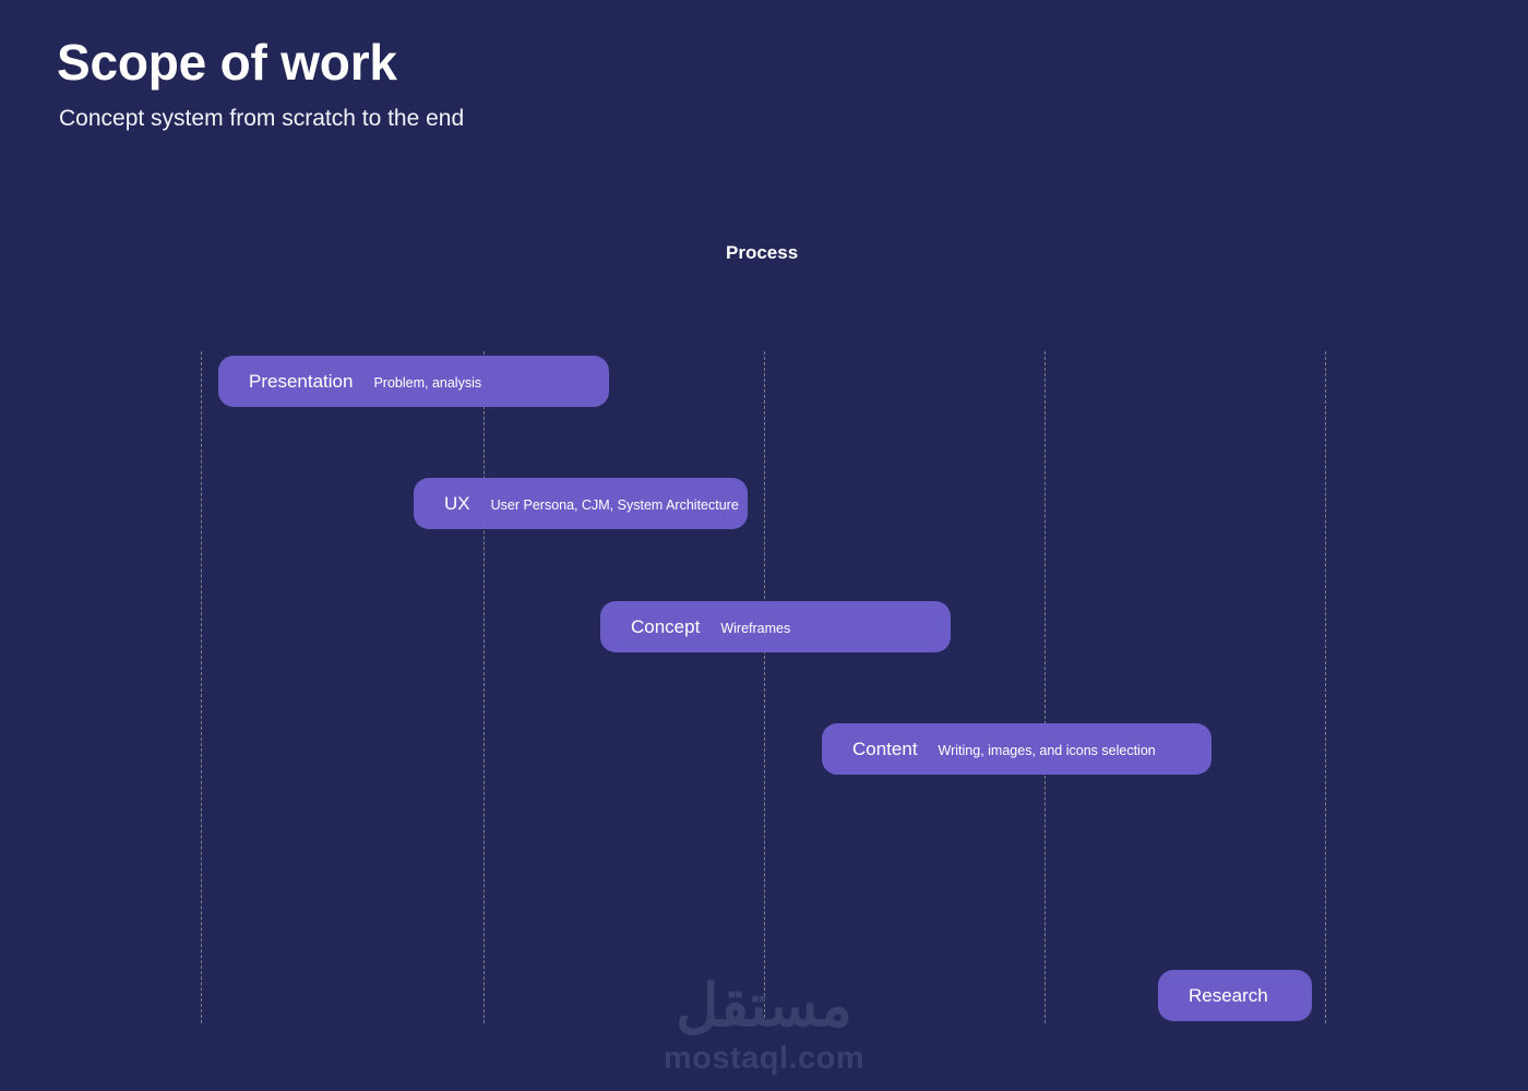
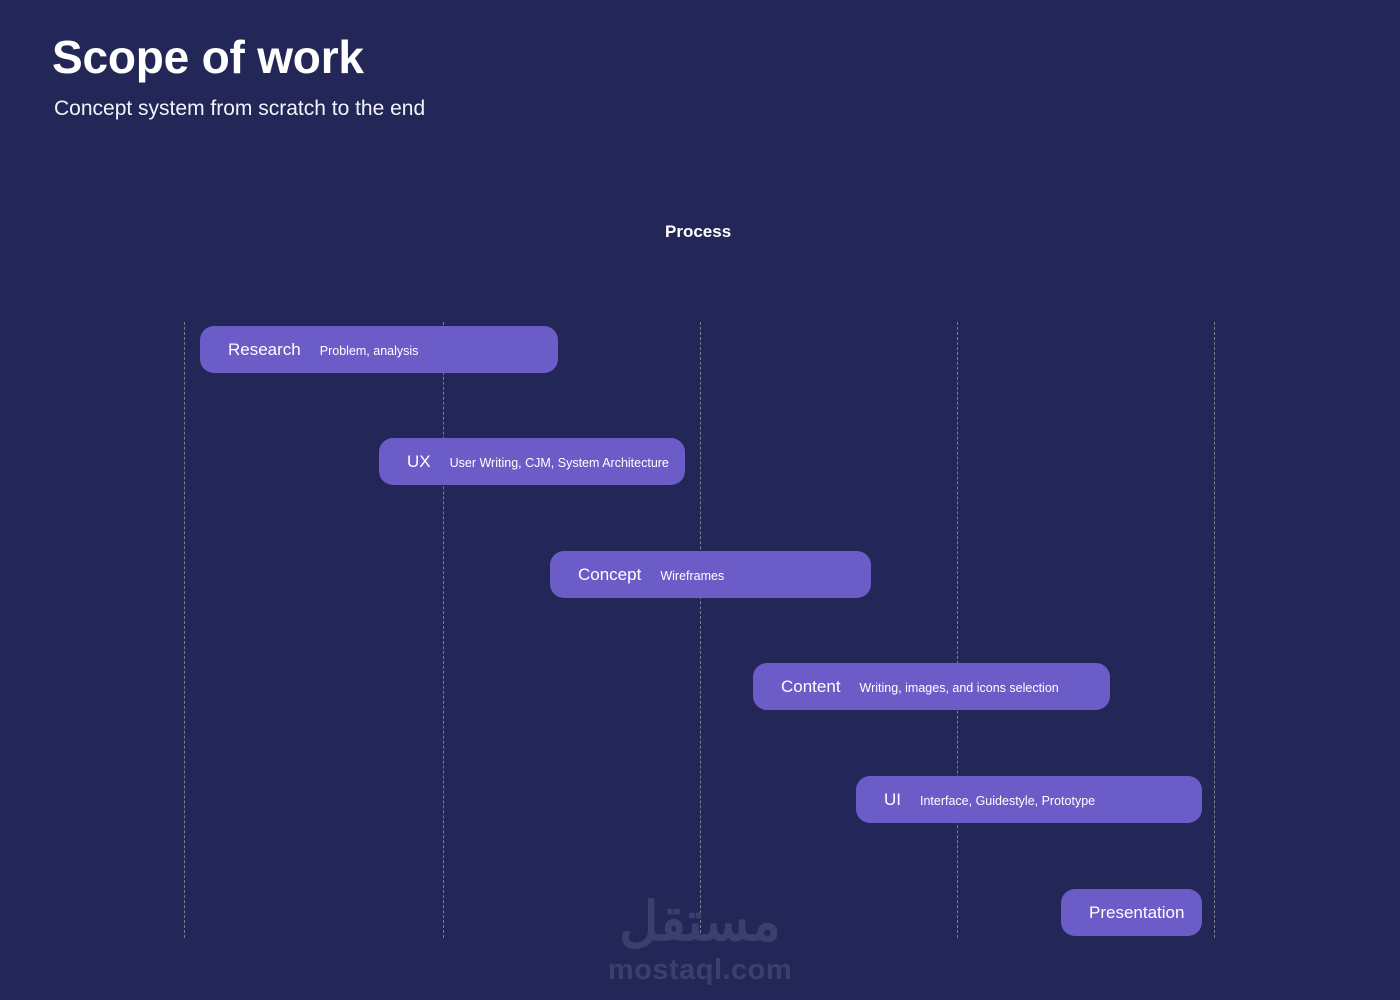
  Scope of work
  Concept system from scratch to the end
  Process
- Presentation
+ Research
  Problem, analysis
  UX
- User Persona, CJM, System Architecture
+ User Writing, CJM, System Architecture
  Concept
  Wireframes
  Content
  Writing, images, and icons selection
+ UI
+ Interface, Guidestyle, Prototype
- Research
+ Presentation
  مستقل
  mostaql.com
